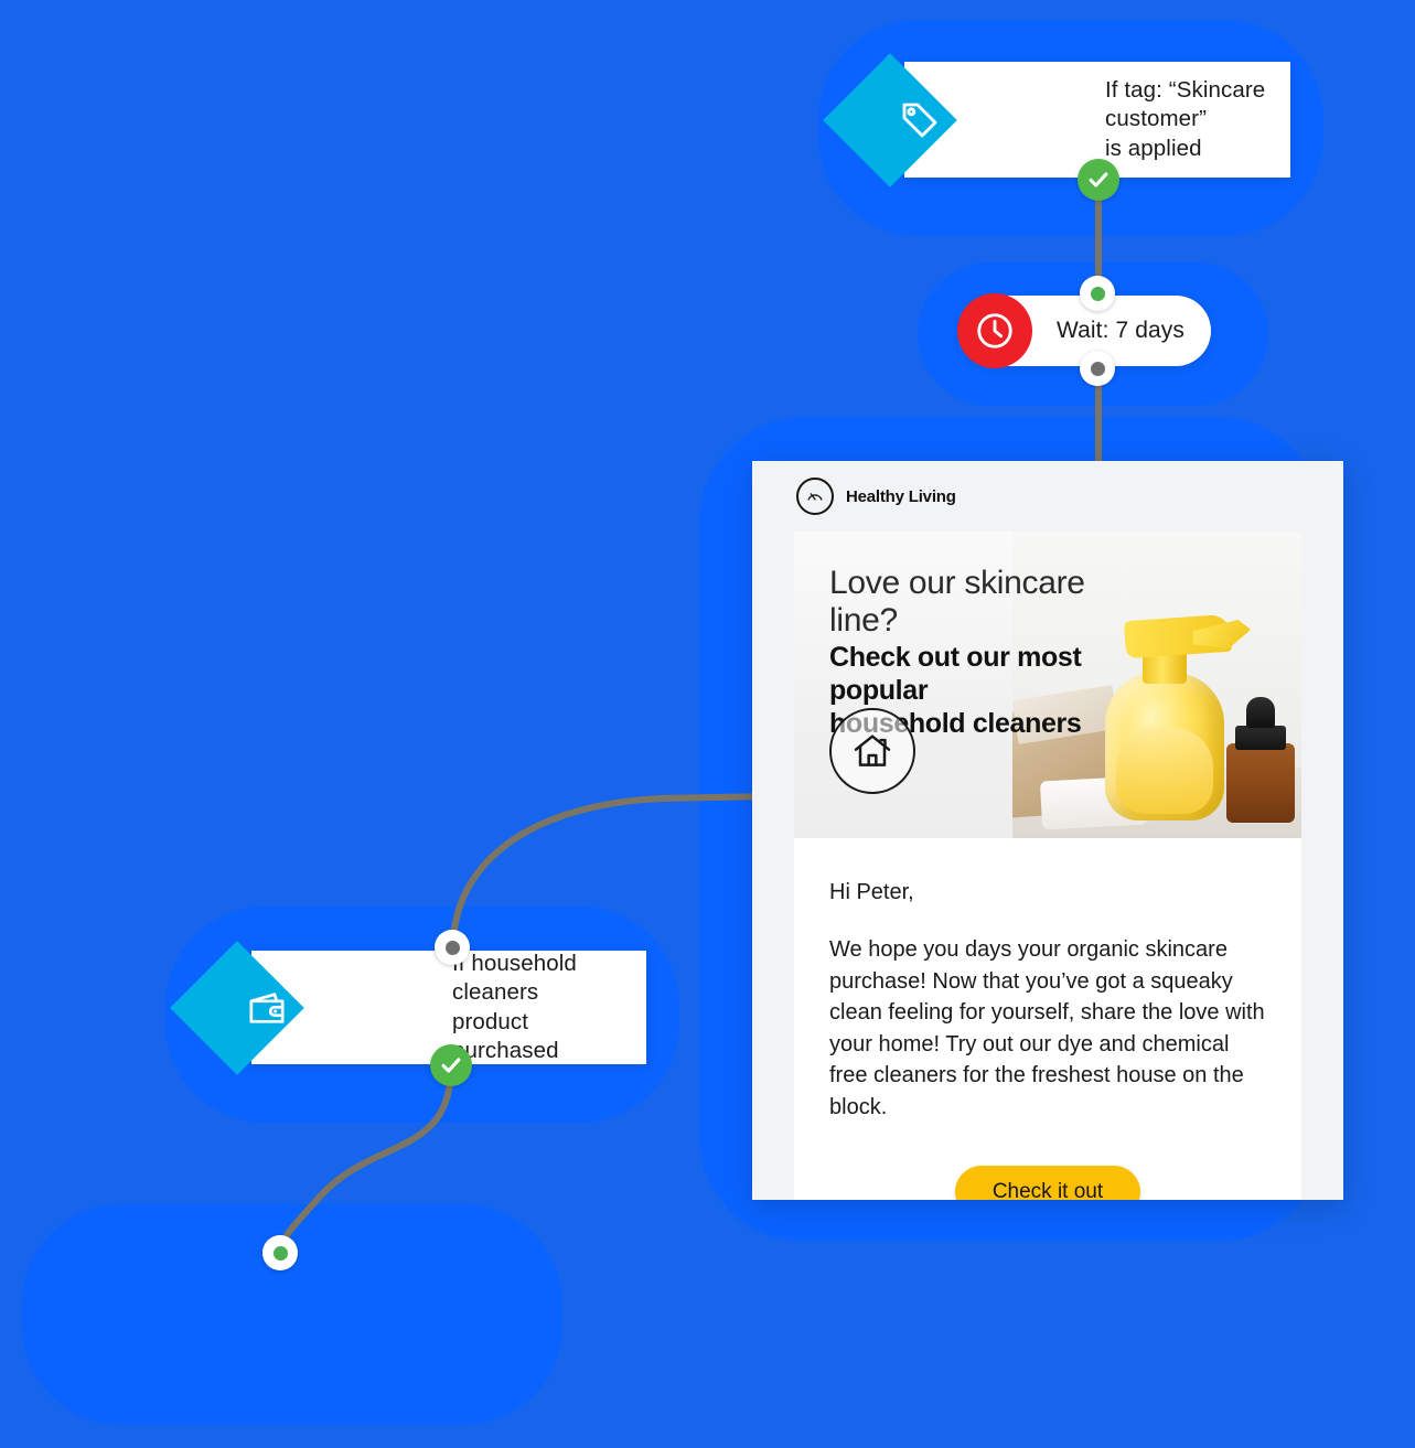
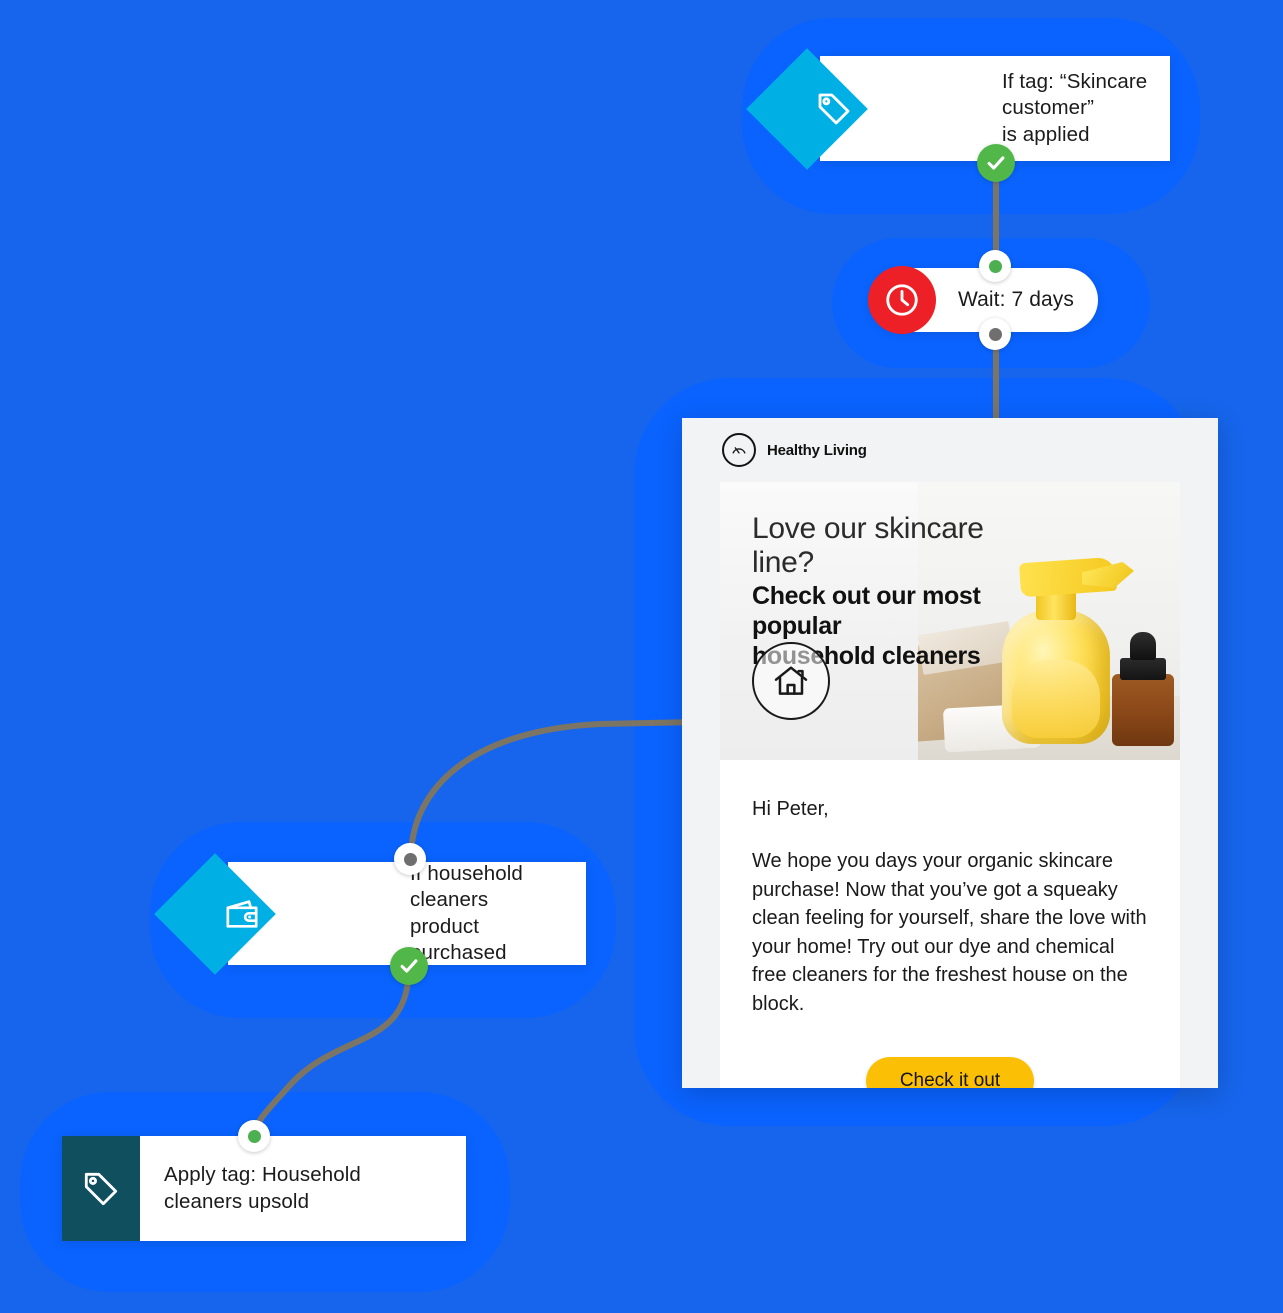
  If tag: “Skincare customer”
  is applied
  Wait: 7 days
  Healthy Living
  Love our skincare line?
  Check out our most popular
  household cleaners
  Hi Peter,
  We hope you days your organic skincare purchase! Now that you’ve got a squeaky clean feeling for yourself, share the love with your home! Try out our dye and chemical free cleaners for the freshest house on the block.
  Check it out
  f household cleaners
  product urchased
+ Apply tag: Household
+ cleaners upsold
